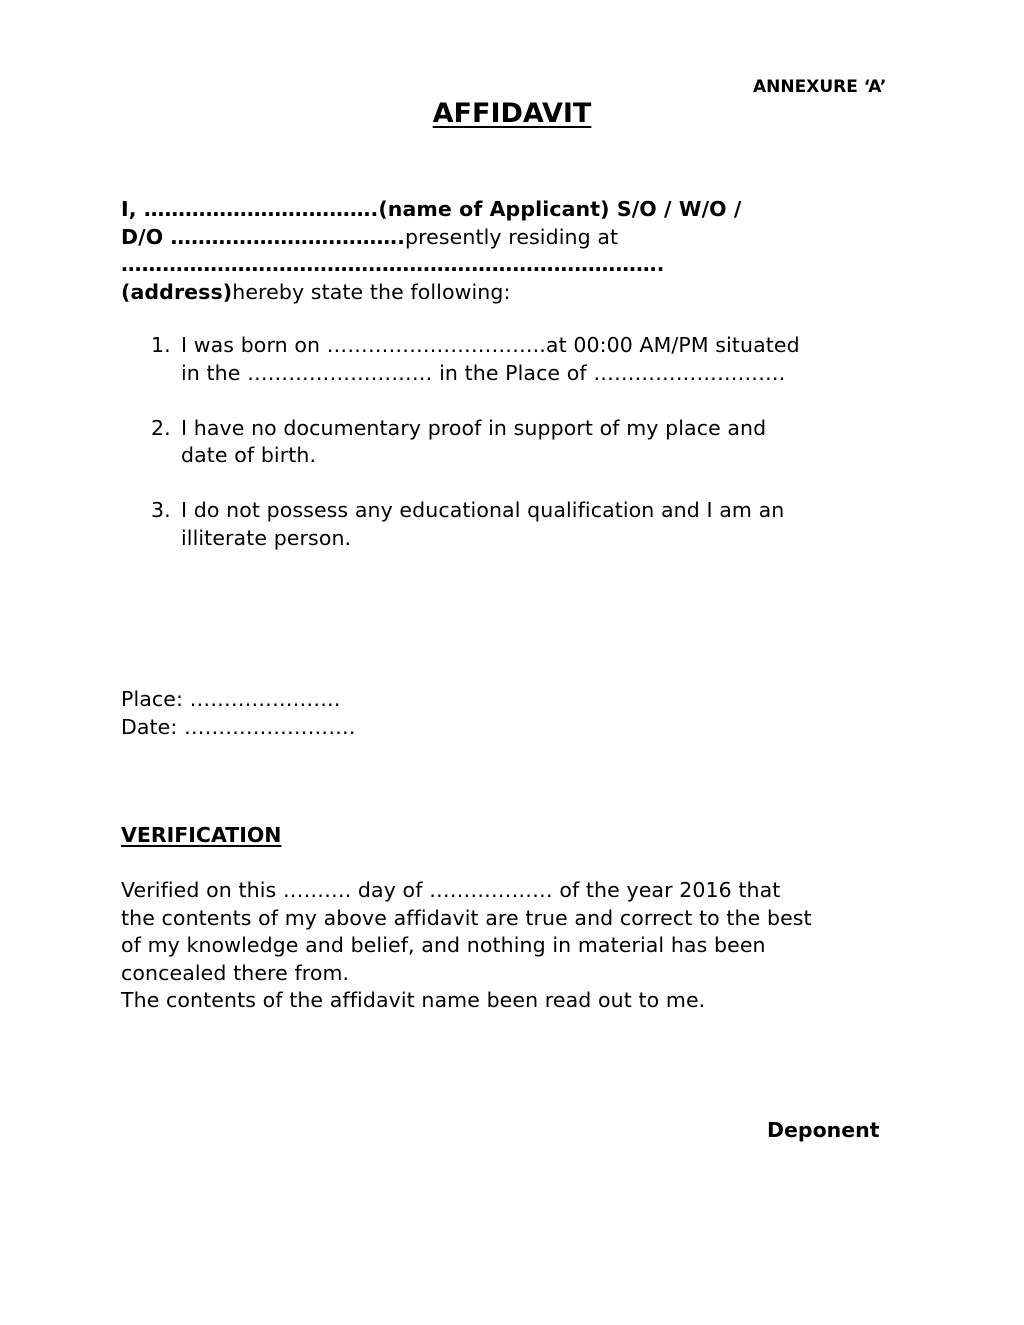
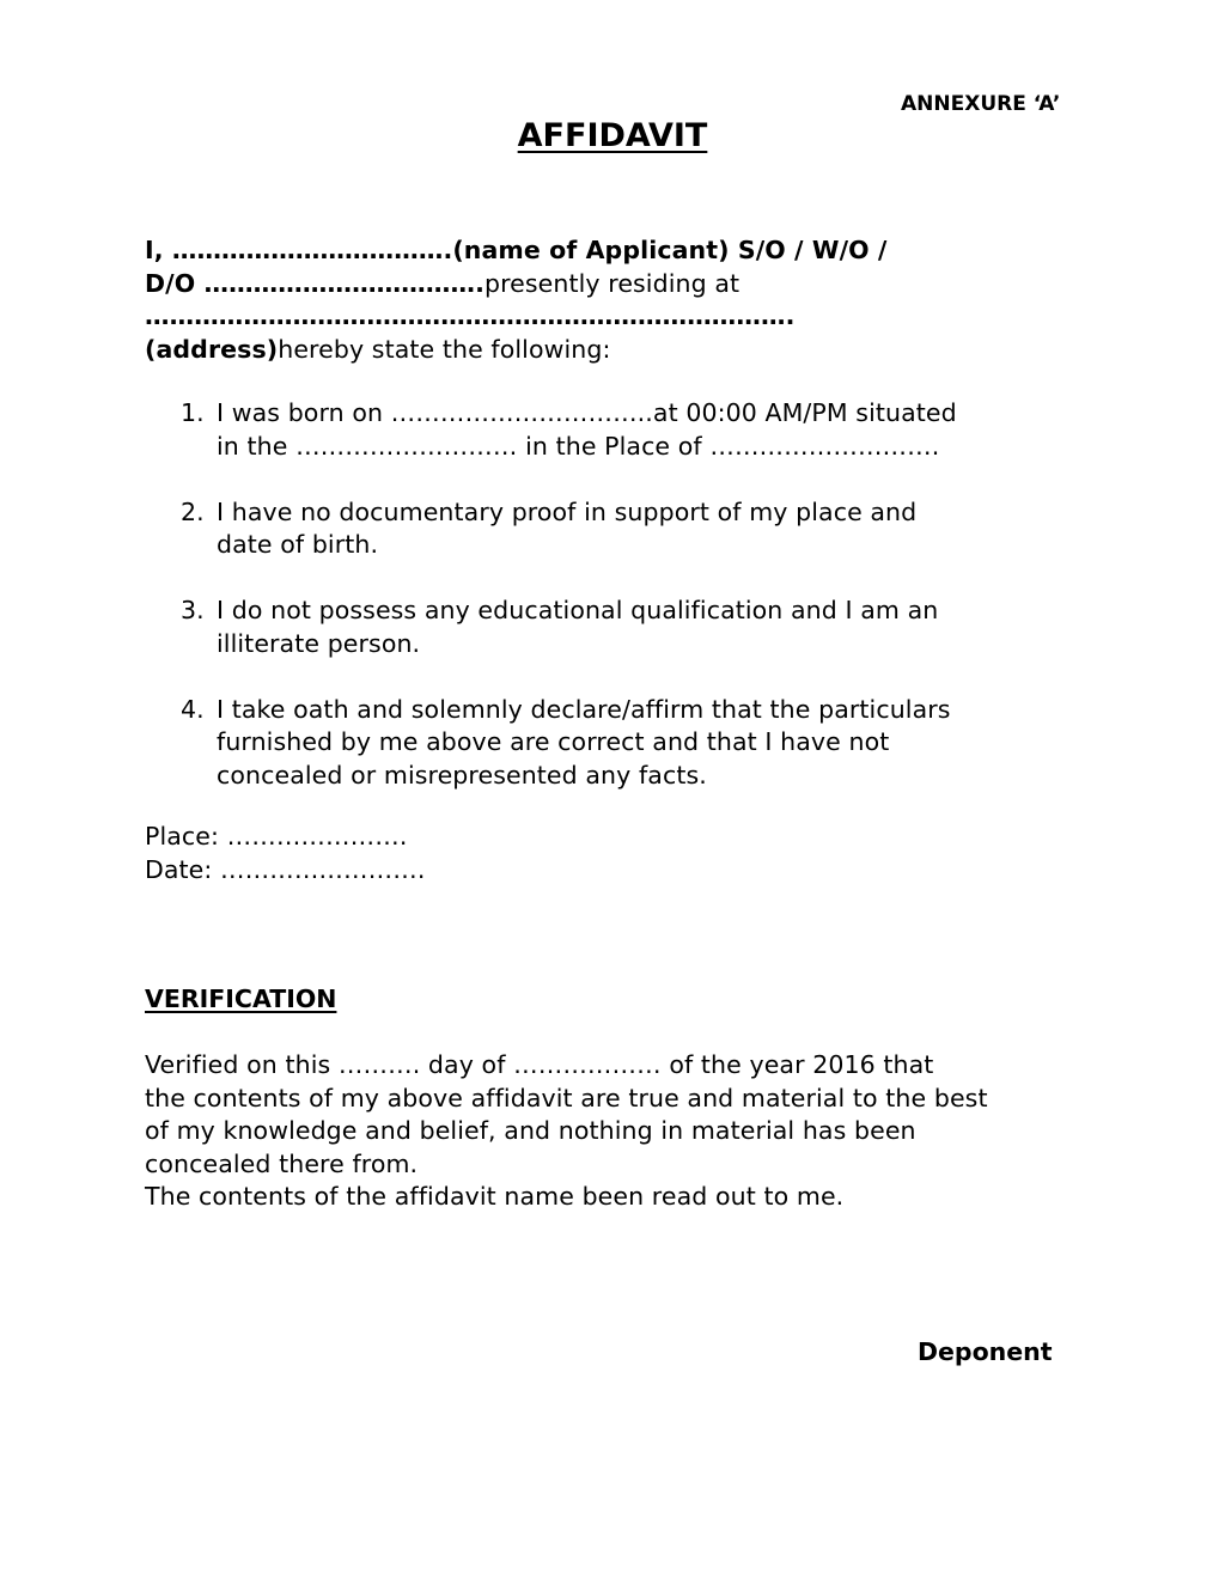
  ANNEXURE ‘A’
  AFFIDAVIT
  I, …………………………….(name of Applicant) S/O / W/O /
  D/O …………………………….presently residing at
  …………………………………………………………………….
  (address)hereby state the following:
  1.
  I was born on …………………………..at 00:00 AM/PM situated
  in the ……………………… in the Place of ……………………….
  2.
  I have no documentary proof in support of my place and
  date of birth.
  3.
  I do not possess any educational qualification and I am an
  illiterate person.
+ 4.
+ I take oath and solemnly declare/affirm that the particulars
+ furnished by me above are correct and that I have not
+ concealed or misrepresented any facts.
  Place: ………………….
  Date: …………………….
  VERIFICATION
  Verified on this ………. day of ……………… of the year 2016 that
- the contents of my above affidavit are true and correct to the best
+ the contents of my above affidavit are true and material to the best
  of my knowledge and belief, and nothing in material has been
  concealed there from.
  The contents of the affidavit name been read out to me.
  Deponent
